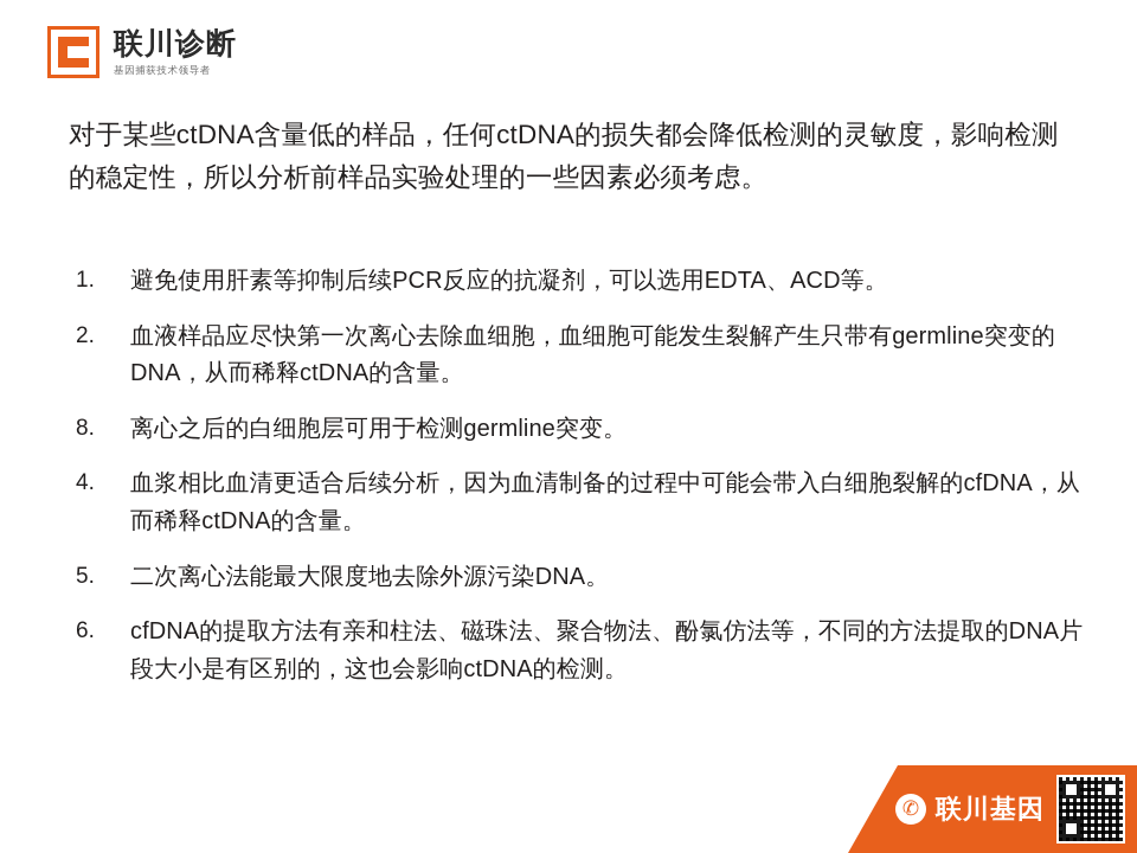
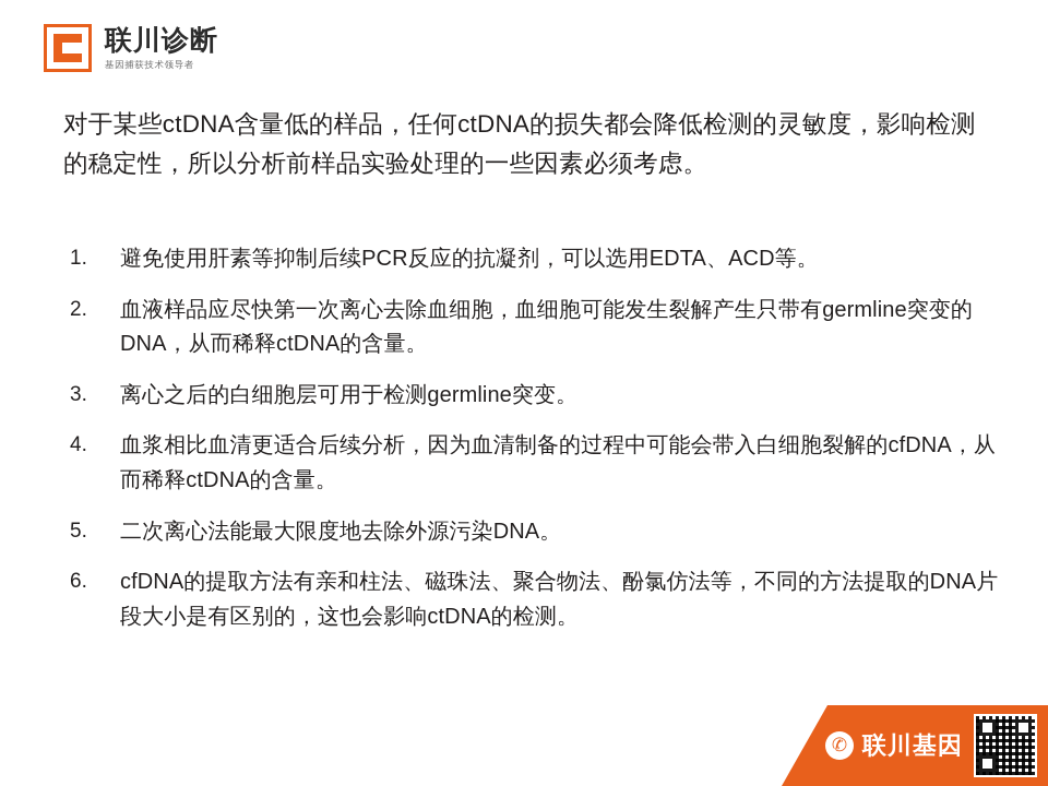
  联川诊断
  基因捕获技术领导者
  对于某些ctDNA含量低的样品，任何ctDNA的损失都会降低检测的灵敏度，影响检测的稳定性，所以分析前样品实验处理的一些因素必须考虑。
  1.
  避免使用肝素等抑制后续PCR反应的抗凝剂，可以选用EDTA、ACD等。
  2.
  血液样品应尽快第一次离心去除血细胞，血细胞可能发生裂解产生只带有germline突变的DNA，从而稀释ctDNA的含量。
- 8.
+ 3.
  离心之后的白细胞层可用于检测germline突变。
  4.
  血浆相比血清更适合后续分析，因为血清制备的过程中可能会带入白细胞裂解的cfDNA，从而稀释ctDNA的含量。
  5.
  二次离心法能最大限度地去除外源污染DNA。
  6.
  cfDNA的提取方法有亲和柱法、磁珠法、聚合物法、酚氯仿法等，不同的方法提取的DNA片段大小是有区别的，这也会影响ctDNA的检测。
  ✆
  联川基因
